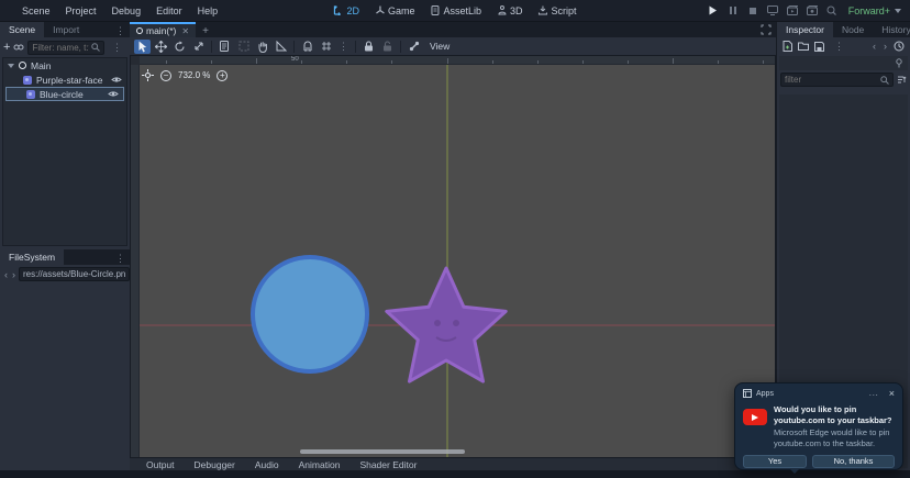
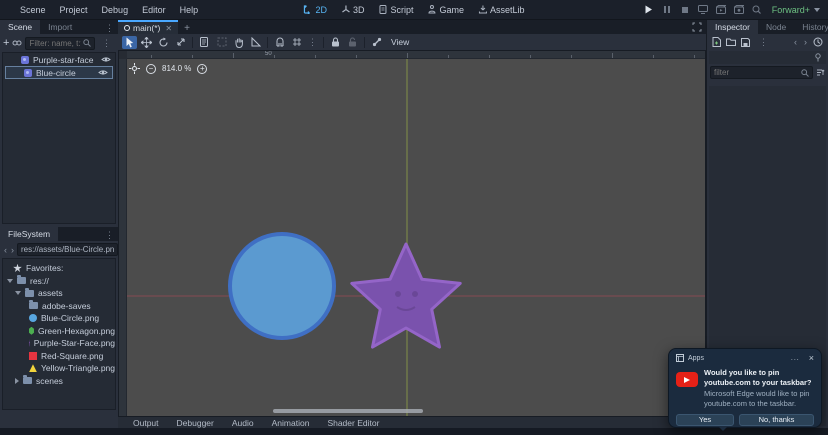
  Scene
  Project
  Debug
  Editor
  Help
  2D
- Game
+ 3D
- AssetLib
+ Script
- 3D
+ Game
- Script
+ AssetLib
  Forward+
  Scene
  Import
  ⋮
  +
  ⋮
- Main
  Purple-star-face
  Blue-circle
  FileSystem
  ⋮
  ‹
  ›
  res://assets/Blue-Circle.pn
+ Favorites:
+ res://
+ assets
+ adobe-saves
+ Blue-Circle.png
+ Green-Hexagon.png
+ Purple-Star-Face.png
+ Red-Square.png
+ Yellow-Triangle.png
+ scenes
  main(*)
  ✕
  +
  ⋮
  View
  −
- 732.0 %
+ 814.0 %
  +
  Output
  Debugger
  Audio
  Animation
  Shader Editor
  Inspector
  Node
  History
  ⋮
  ‹
  ›
  filter
  ×
  Would you like to pin youtube.com to your taskbar?
  Microsoft Edge would like to pin youtube.com to the taskbar.
  Yes
  No, thanks
